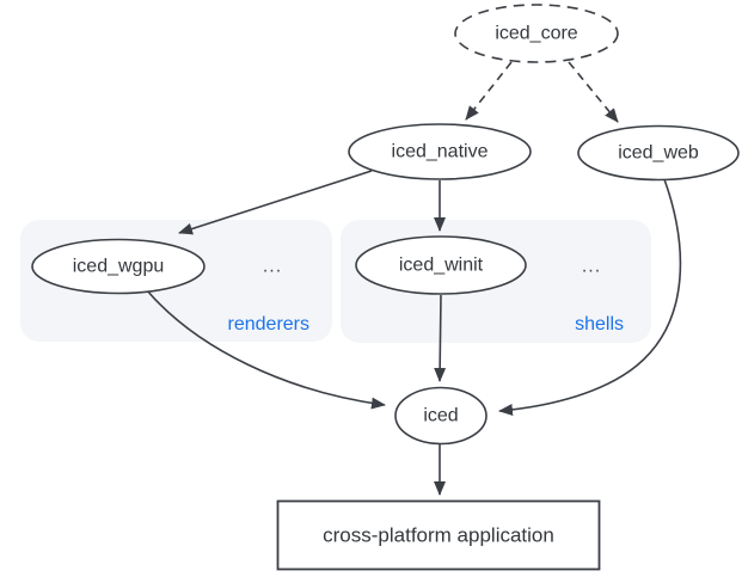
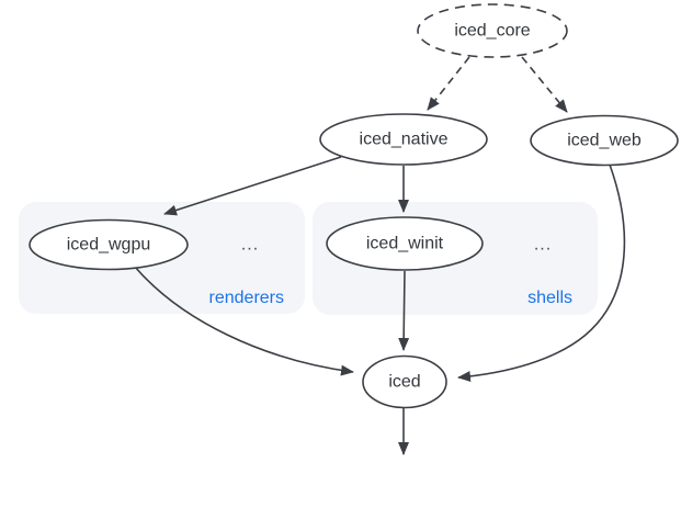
  iced_core
  iced_native
  iced_web
  iced_wgpu
  iced_winit
  iced
- cross-platform application
  ...
  ...
  renderers
  shells
